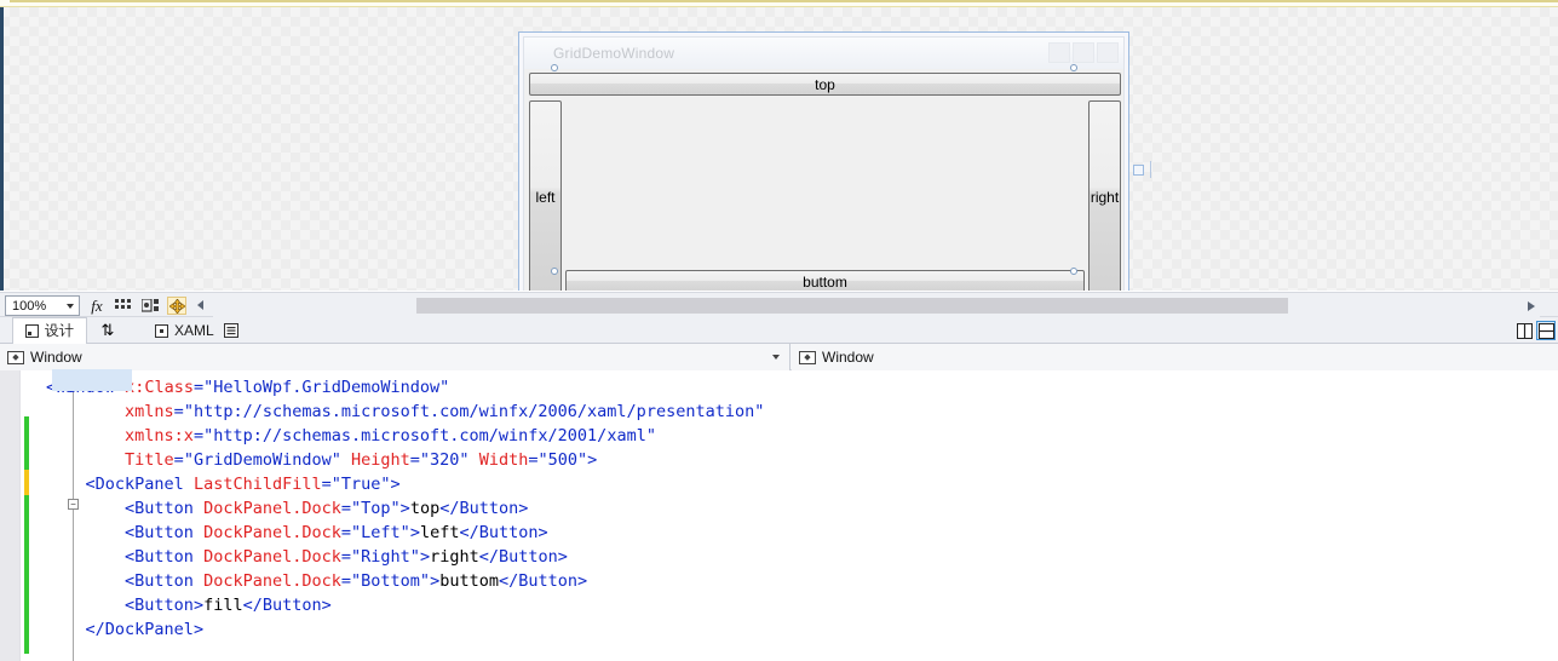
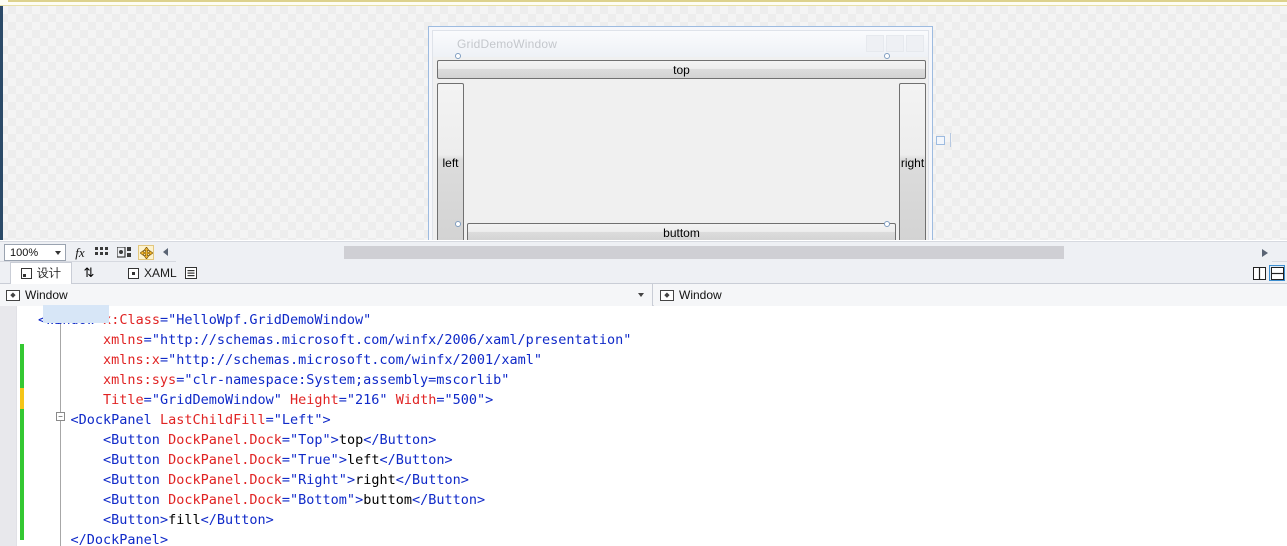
  GridDemoWindow
  top
  left
  right
  buttom
  100%
  fx
  设计
  ⇅
  XAML
  Window
  Window
  −
  :Class="HelloWpf.GridDemoWindow"
  xmlns="http://schemas.microsoft.com/winfx/2006/xaml/presentation"
  xmlns:x="http://schemas.microsoft.com/winfx/2001/xaml"
+ xmlns:sys="clr-namespace:System;assembly=mscorlib"
- Title="GridDemoWindow" Height="320" Width="500">
+ Title="GridDemoWindow" Height="216" Width="500">
- <DockPanel LastChildFill="True">
+ <DockPanel LastChildFill="Left">
  <Button DockPanel.Dock="Top">top</Button>
- <Button DockPanel.Dock="Left">left</Button>
+ <Button DockPanel.Dock="True">left</Button>
  <Button DockPanel.Dock="Right">right</Button>
  <Button DockPanel.Dock="Bottom">buttom</Button>
  <Button>fill</Button>
  </DockPanel>
